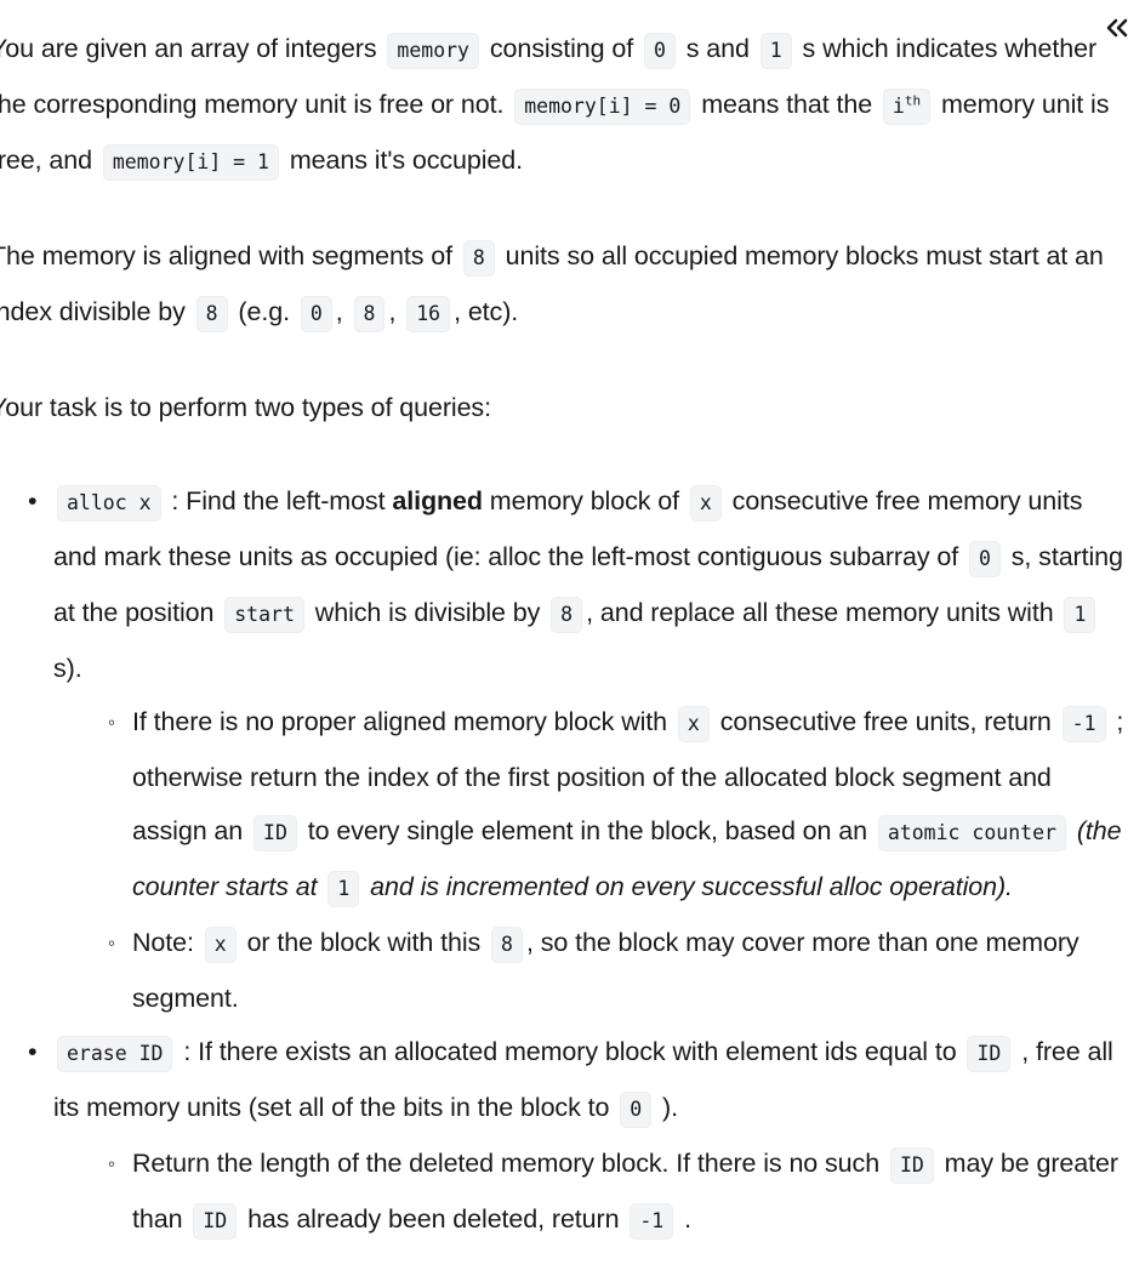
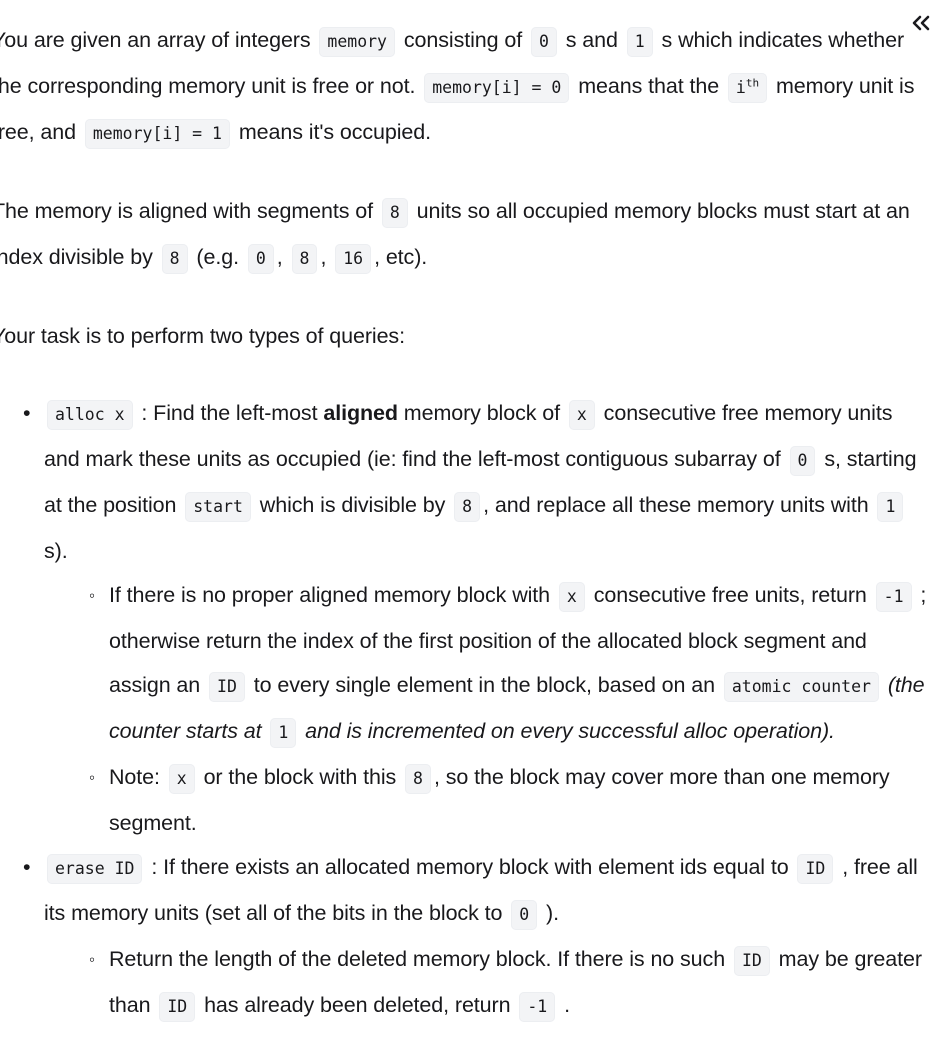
  ou are given an array of integers memory consisting of 0 s and 1 s which indicates whether he corresponding memory unit is free or not. memory[i] = 0 means that the ith memory unit is ree, and memory[i] = 1 means it's occupied.
  he memory is aligned with segments of 8 units so all occupied memory blocks must start at an ndex divisible by 8 (e.g. 0 , 8 , 16 , etc).
  our task is to perform two types of queries:
  •
- alloc x : Find the left-most aligned memory block of x consecutive free memory units and mark these units as occupied (ie: alloc the left-most contiguous subarray of 0 s, starting at the position start which is divisible by 8 , and replace all these memory units with 1 s).
+ alloc x : Find the left-most aligned memory block of x consecutive free memory units and mark these units as occupied (ie: find the left-most contiguous subarray of 0 s, starting at the position start which is divisible by 8 , and replace all these memory units with 1 s).
  ◦
  If there is no proper aligned memory block with x consecutive free units, return -1 ; otherwise return the index of the first position of the allocated block segment and assign an ID to every single element in the block, based on an atomic counter (the counter starts at 1 and is incremented on every successful alloc operation).
  ◦
  Note: x or the block with this 8 , so the block may cover more than one memory segment.
  •
  erase ID : If there exists an allocated memory block with element ids equal to ID , free all its memory units (set all of the bits in the block to 0 ).
  ◦
  Return the length of the deleted memory block. If there is no such ID may be greater than ID has already been deleted, return -1 .
